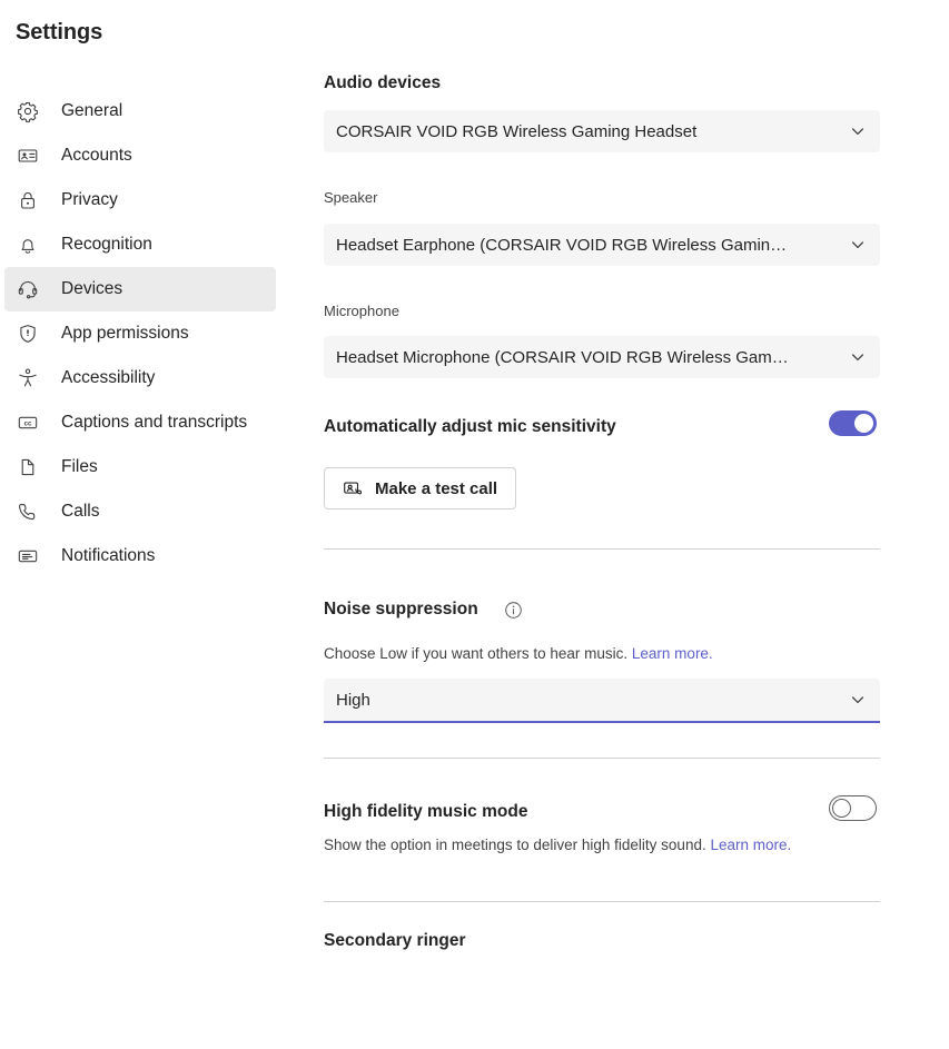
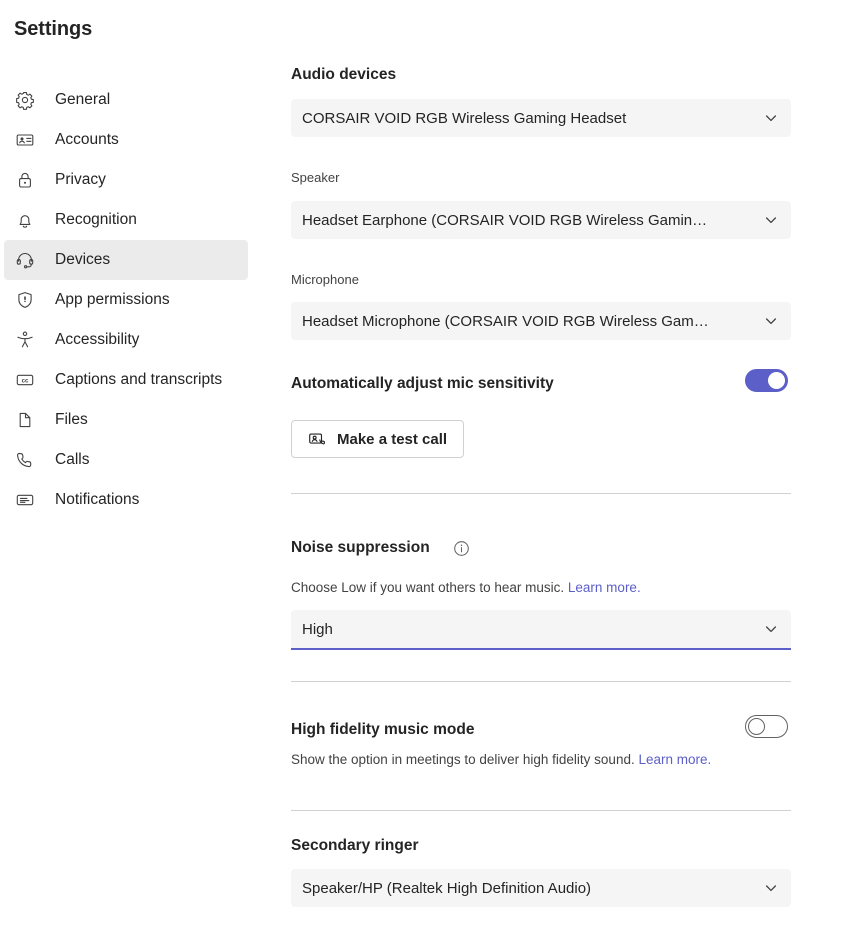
  Settings
  General
  Accounts
  Privacy
  Recognition
  Devices
  App permissions
  Accessibility
  Captions and transcripts
  Files
  Calls
  Notifications
  Audio devices
  CORSAIR VOID RGB Wireless Gaming Headset
  Speaker
  Headset Earphone (CORSAIR VOID RGB Wireless Gamin…
  Microphone
  Headset Microphone (CORSAIR VOID RGB Wireless Gam…
  Automatically adjust mic sensitivity
  Make a test call
  Noise suppression
  Choose Low if you want others to hear music. Learn more.
  High
  High fidelity music mode
  Show the option in meetings to deliver high fidelity sound. Learn more.
  Secondary ringer
+ Speaker/HP (Realtek High Definition Audio)
